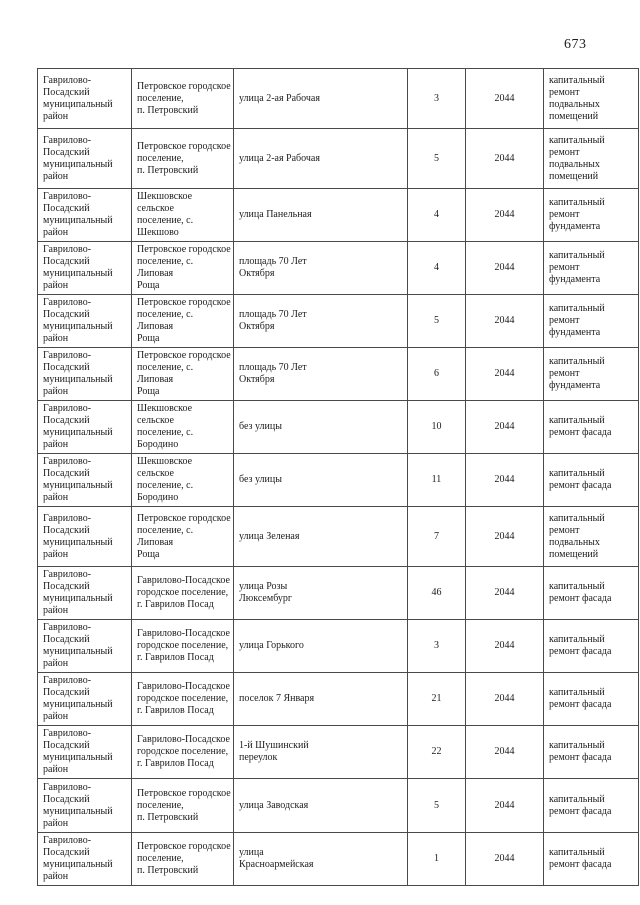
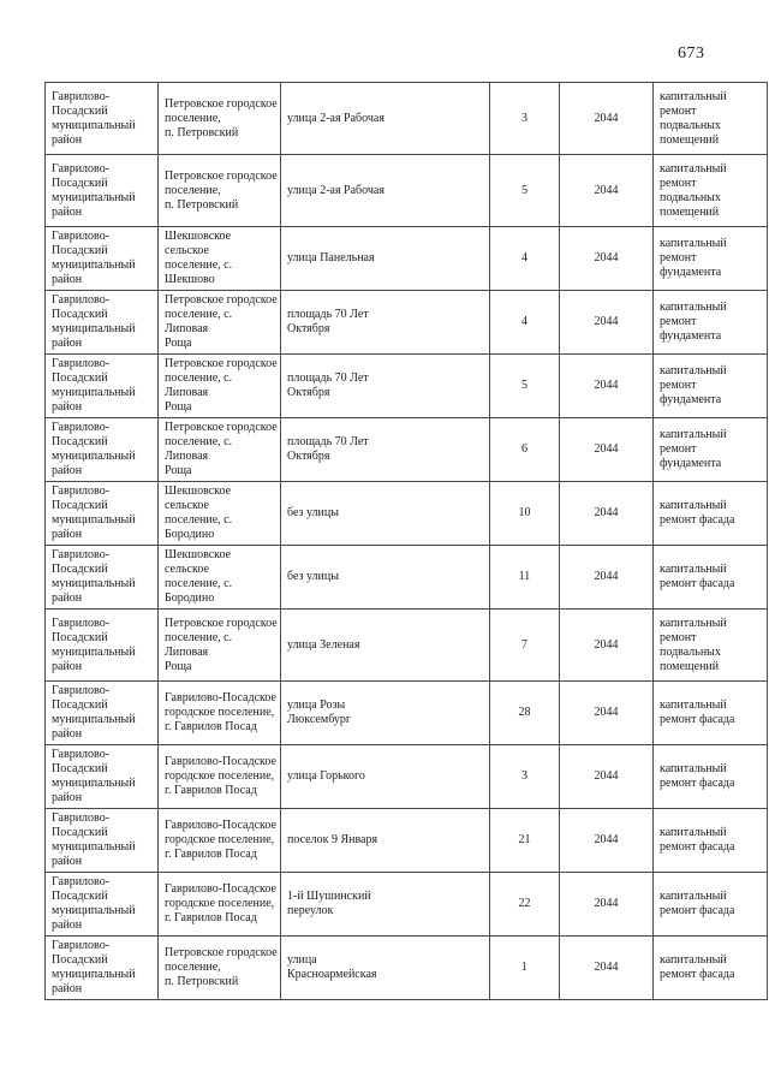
  673
  Гаврилово- Посадский муниципальный район	Петровское городское поселение, п. Петровский	улица 2-ая Рабочая	3	2044	капитальный ремонт подвальных помещений
  Гаврилово- Посадский муниципальный район	Петровское городское поселение, п. Петровский	улица 2-ая Рабочая	5	2044	капитальный ремонт подвальных помещений
  Гаврилово- Посадский муниципальный район	Шекшовское сельское поселение, с. Шекшово	улица Панельная	4	2044	капитальный ремонт фундамента
  Гаврилово- Посадский муниципальный район	Петровское городское поселение, с. Липовая Роща	площадь 70 Лет Октября	4	2044	капитальный ремонт фундамента
  Гаврилово- Посадский муниципальный район	Петровское городское поселение, с. Липовая Роща	площадь 70 Лет Октября	5	2044	капитальный ремонт фундамента
  Гаврилово- Посадский муниципальный район	Петровское городское поселение, с. Липовая Роща	площадь 70 Лет Октября	6	2044	капитальный ремонт фундамента
  Гаврилово- Посадский муниципальный район	Шекшовское сельское поселение, с. Бородино	без улицы	10	2044	капитальный ремонт фасада
  Гаврилово- Посадский муниципальный район	Шекшовское сельское поселение, с. Бородино	без улицы	11	2044	капитальный ремонт фасада
  Гаврилово- Посадский муниципальный район	Петровское городское поселение, с. Липовая Роща	улица Зеленая	7	2044	капитальный ремонт подвальных помещений
- Гаврилово- Посадский муниципальный район	Гаврилово-Посадское городское поселение, г. Гаврилов Посад	улица Розы Люксембург	46	2044	капитальный ремонт фасада
+ Гаврилово- Посадский муниципальный район	Гаврилово-Посадское городское поселение, г. Гаврилов Посад	улица Розы Люксембург	28	2044	капитальный ремонт фасада
  Гаврилово- Посадский муниципальный район	Гаврилово-Посадское городское поселение, г. Гаврилов Посад	улица Горького	3	2044	капитальный ремонт фасада
- Гаврилово- Посадский муниципальный район	Гаврилово-Посадское городское поселение, г. Гаврилов Посад	поселок 7 Января	21	2044	капитальный ремонт фасада
+ Гаврилово- Посадский муниципальный район	Гаврилово-Посадское городское поселение, г. Гаврилов Посад	поселок 9 Января	21	2044	капитальный ремонт фасада
  Гаврилово- Посадский муниципальный район	Гаврилово-Посадское городское поселение, г. Гаврилов Посад	1-й Шушинский переулок	22	2044	капитальный ремонт фасада
- Гаврилово- Посадский муниципальный район	Петровское городское поселение, п. Петровский	улица Заводская	5	2044	капитальный ремонт фасада
  Гаврилово- Посадский муниципальный район	Петровское городское поселение, п. Петровский	улица Красноармейская	1	2044	капитальный ремонт фасада
